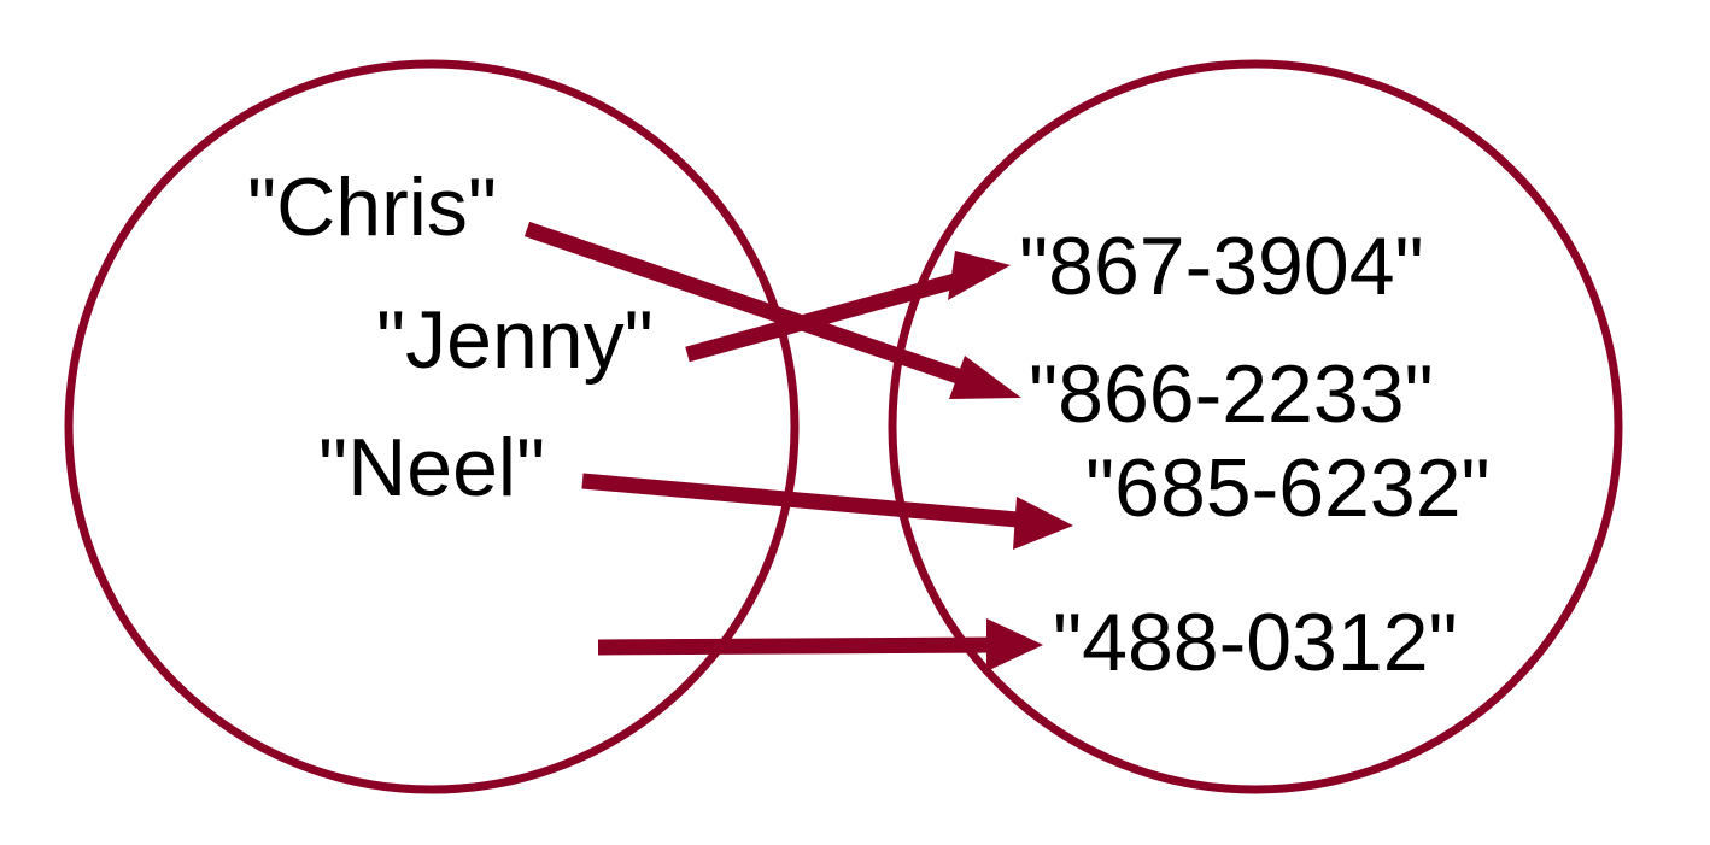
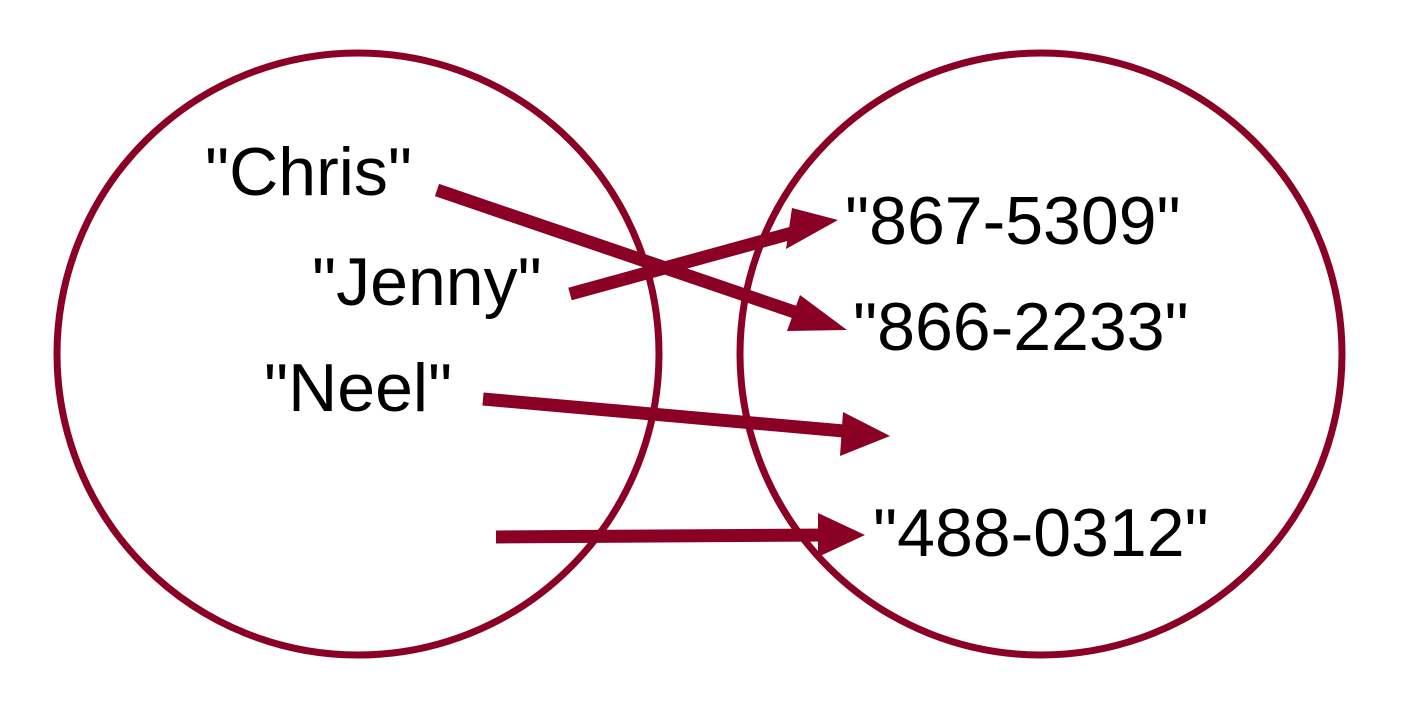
  "Chris"
  "Jenny"
  "Neel"
- "867-3904"
+ "867-5309"
  "866-2233"
- "685-6232"
  "488-0312"
